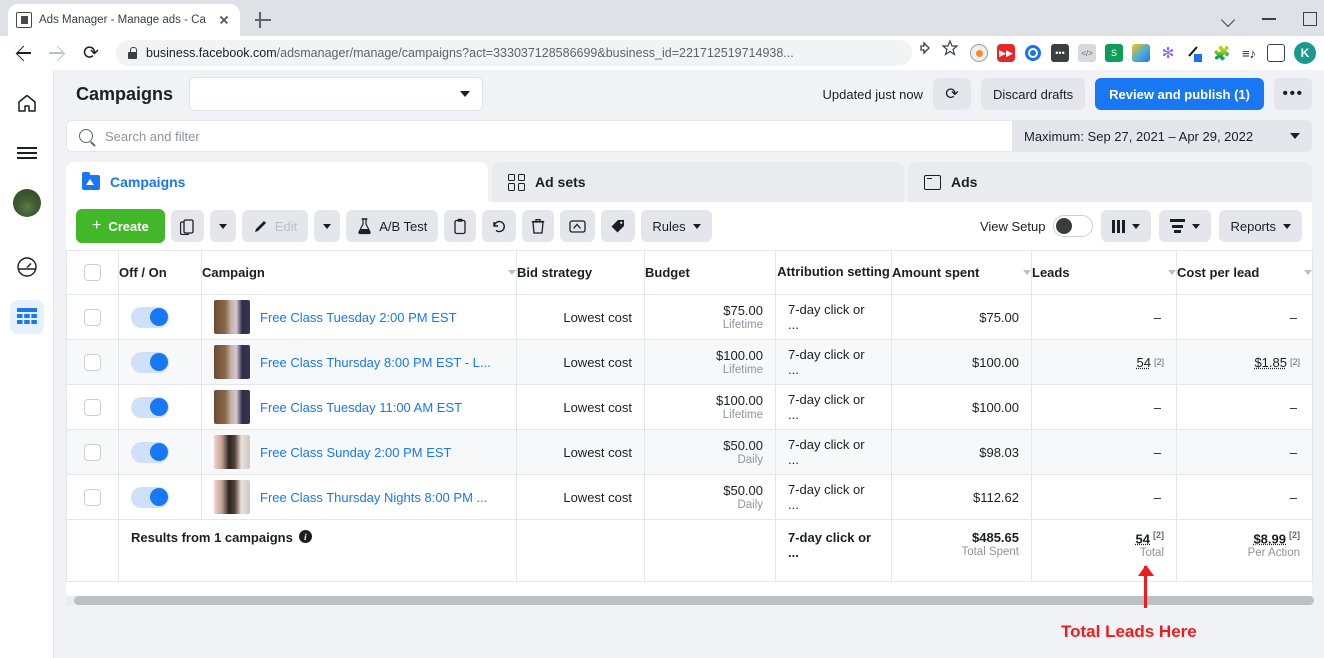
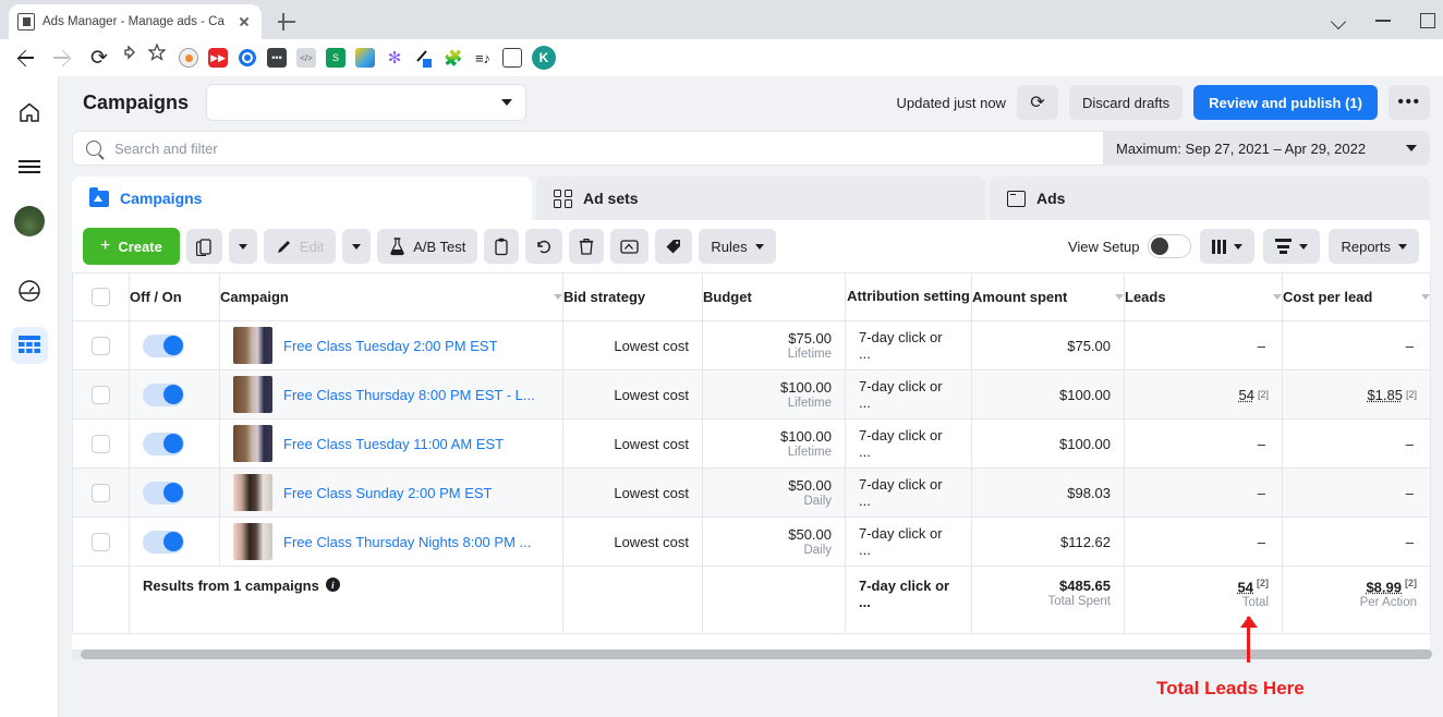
  Ads Manager - Manage ads - Ca
  ⟳
- business.facebook.com/adsmanager/manage/campaigns?act=333037128586699&business_id=221712519714938...
  ▶▶
  •••
  </>
  S
  ✻
  🧩
  ≡♪
  K
  Campaigns
  Updated just now
  ⟳
  Discard drafts
  Review and publish (1)
  •••
  Search and filter
  Maximum: Sep 27, 2021 – Apr 29, 2022
  Campaigns
  Ad sets
  Ads
  +
  Create
  Edit
  A/B Test
  Rules
  View Setup
  Reports
  	Off / On	Campaign	Bid strategy	Budget	Attribution setting	Amount spent	Leads	Cost per lead
  		Free Class Tuesday 2:00 PM EST	Lowest cost	$75.00Lifetime	7-day click or ...	$75.00	–	–
  		Free Class Thursday 8:00 PM EST - L...	Lowest cost	$100.00Lifetime	7-day click or ...	$100.00	54 [2]	$1.85 [2]
  		Free Class Tuesday 11:00 AM EST	Lowest cost	$100.00Lifetime	7-day click or ...	$100.00	–	–
  		Free Class Sunday 2:00 PM EST	Lowest cost	$50.00Daily	7-day click or ...	$98.03	–	–
  		Free Class Thursday Nights 8:00 PM ...	Lowest cost	$50.00Daily	7-day click or ...	$112.62	–	–
  	Results from 1 campaigns i			7-day click or ...	$485.65 Total Spent	54 [2] Total	$8.99 [2] Per Action
  Total Leads Here
